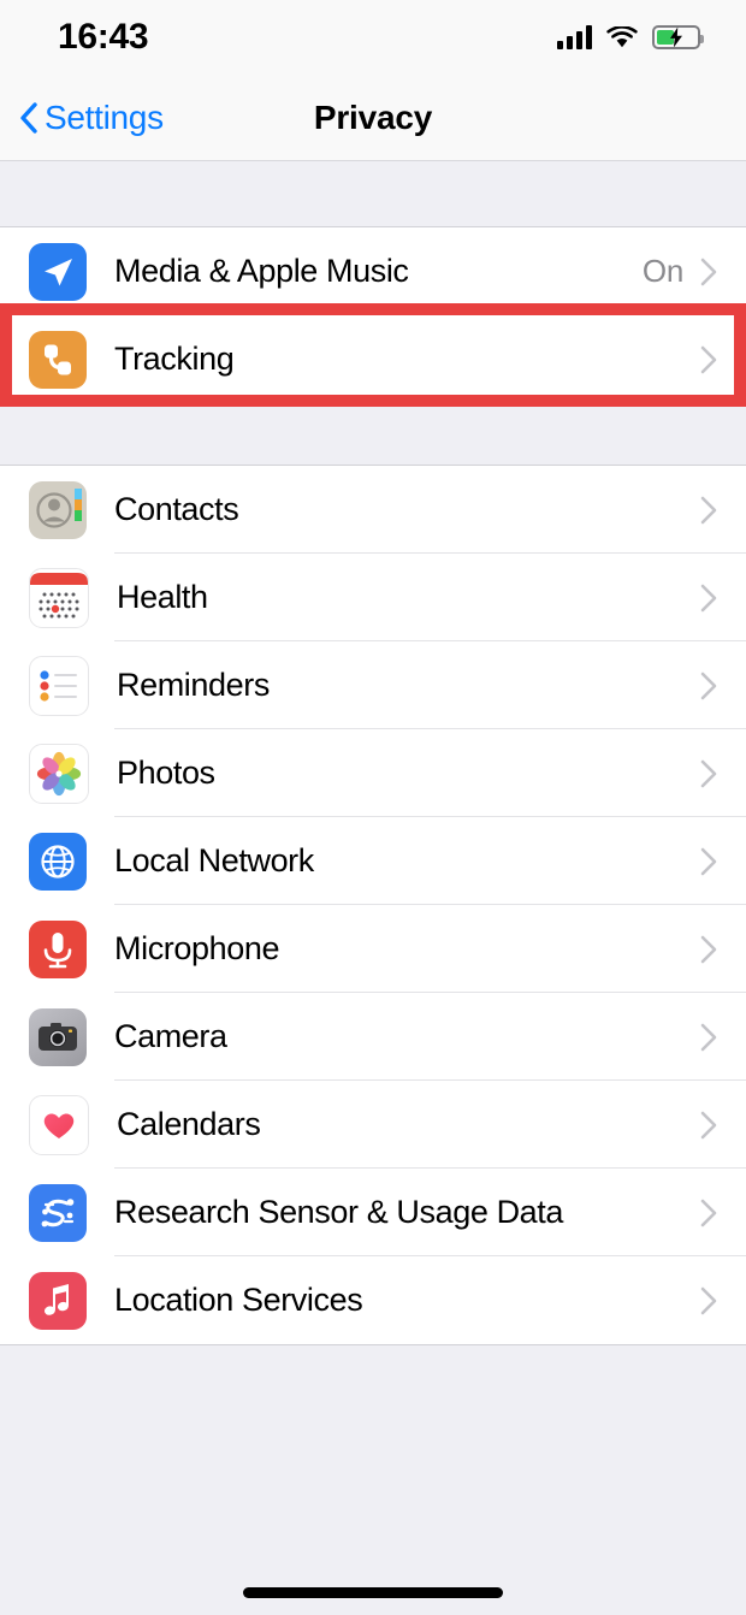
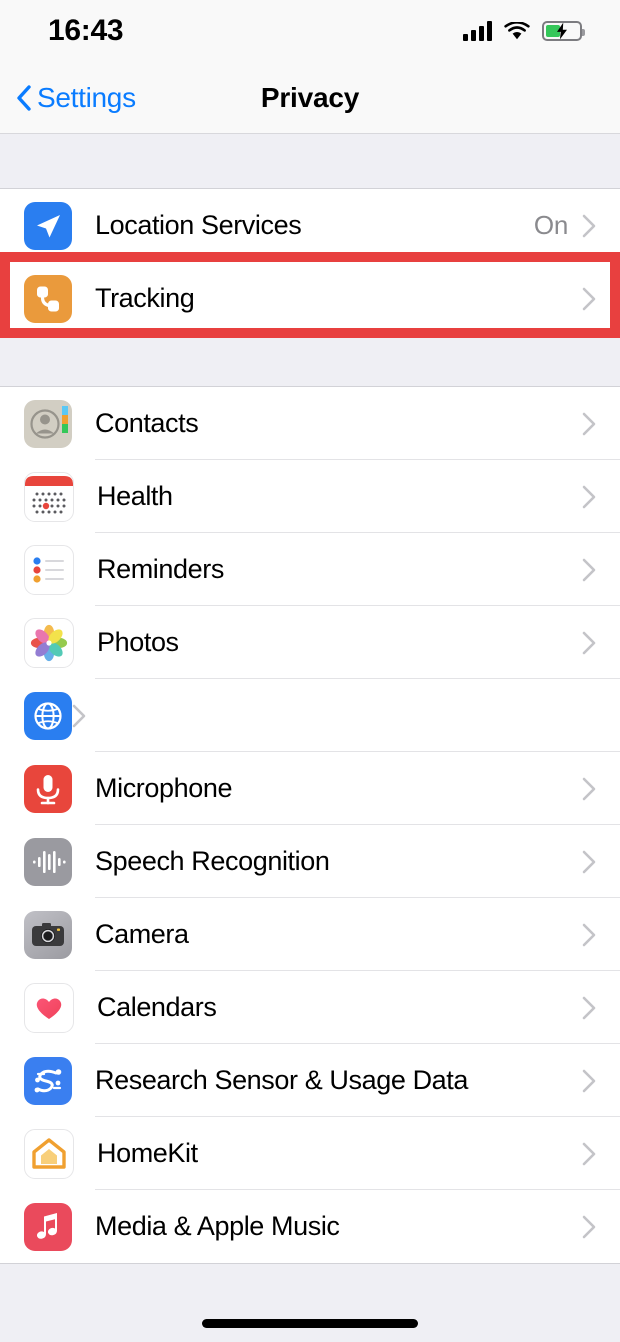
  16:43
  Settings
  Privacy
- Media & Apple Music
+ Location Services
  On
  Tracking
  Contacts
  Health
  Reminders
  Photos
- Local Network
  Microphone
+ Speech Recognition
  Camera
  Calendars
  Research Sensor & Usage Data
+ HomeKit
- Location Services
+ Media & Apple Music
